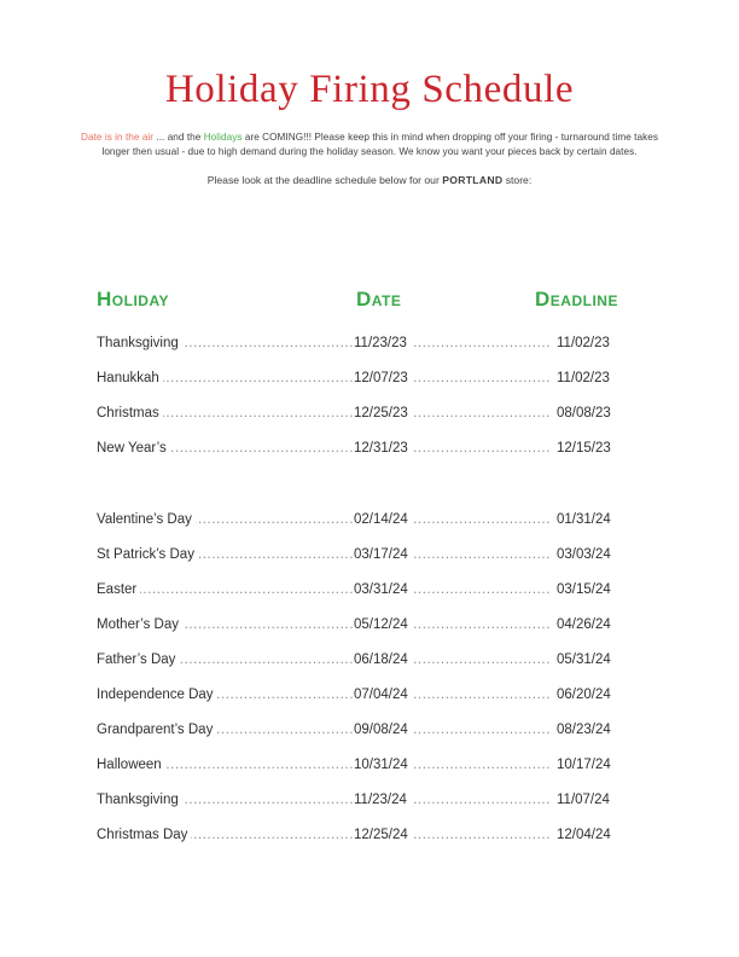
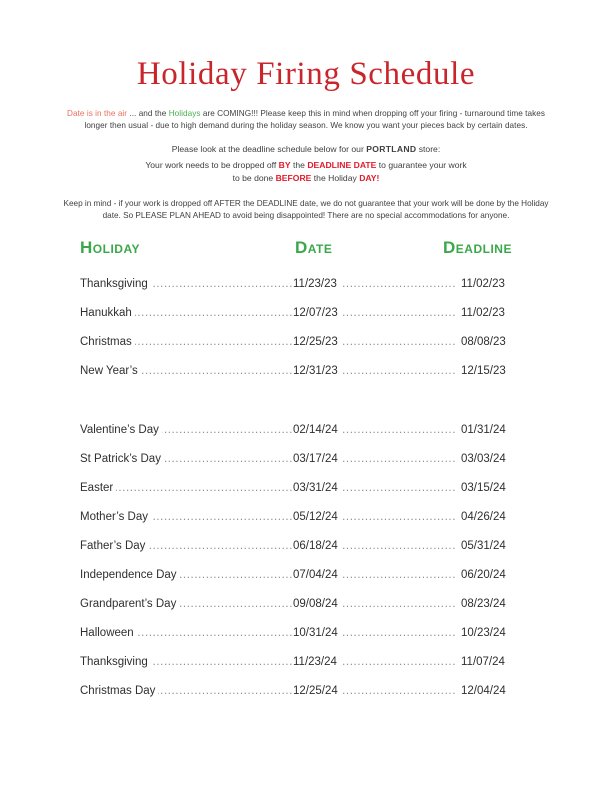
  Holiday Firing Schedule
  Date is in the air ... and the Holidays are COMING!!! Please keep this in mind when dropping off your firing - turnaround time takes longer then usual - due to high demand during the holiday season. We know you want your pieces back by certain dates.
  Please look at the deadline schedule below for our PORTLAND store:
+ Your work needs to be dropped off BY the DEADLINE DATE to guarantee your work
+ to be done BEFORE the Holiday DAY!
+ Keep in mind - if your work is dropped off AFTER the DEADLINE date, we do not guarantee that your work will be done by the Holiday date. So PLEASE PLAN AHEAD to avoid being disappointed! There are no special accommodations for anyone.
  Holiday
  Date
  Deadline
  Thanksgiving
  11/23/23
  11/02/23
  Hanukkah
  12/07/23
  11/02/23
  Christmas
  12/25/23
  08/08/23
  New Year’s
  12/31/23
  12/15/23
  Valentine’s Day
  02/14/24
  01/31/24
  St Patrick’s Day
  03/17/24
  03/03/24
  Easter
  03/31/24
  03/15/24
  Mother’s Day
  05/12/24
  04/26/24
  Father’s Day
  06/18/24
  05/31/24
  Independence Day
  07/04/24
  06/20/24
  Grandparent’s Day
  09/08/24
  08/23/24
  Halloween
  10/31/24
- 10/17/24
+ 10/23/24
  Thanksgiving
  11/23/24
  11/07/24
  Christmas Day
  12/25/24
  12/04/24
